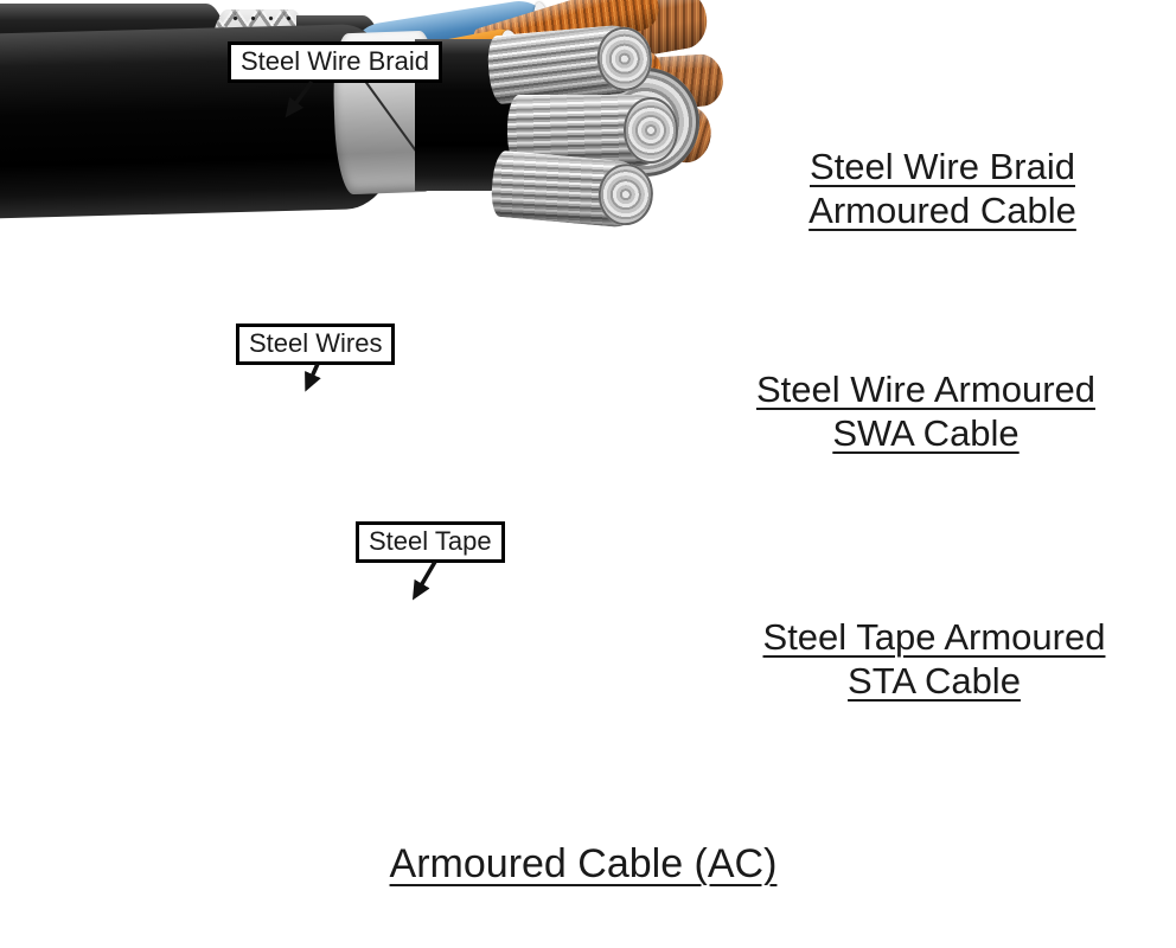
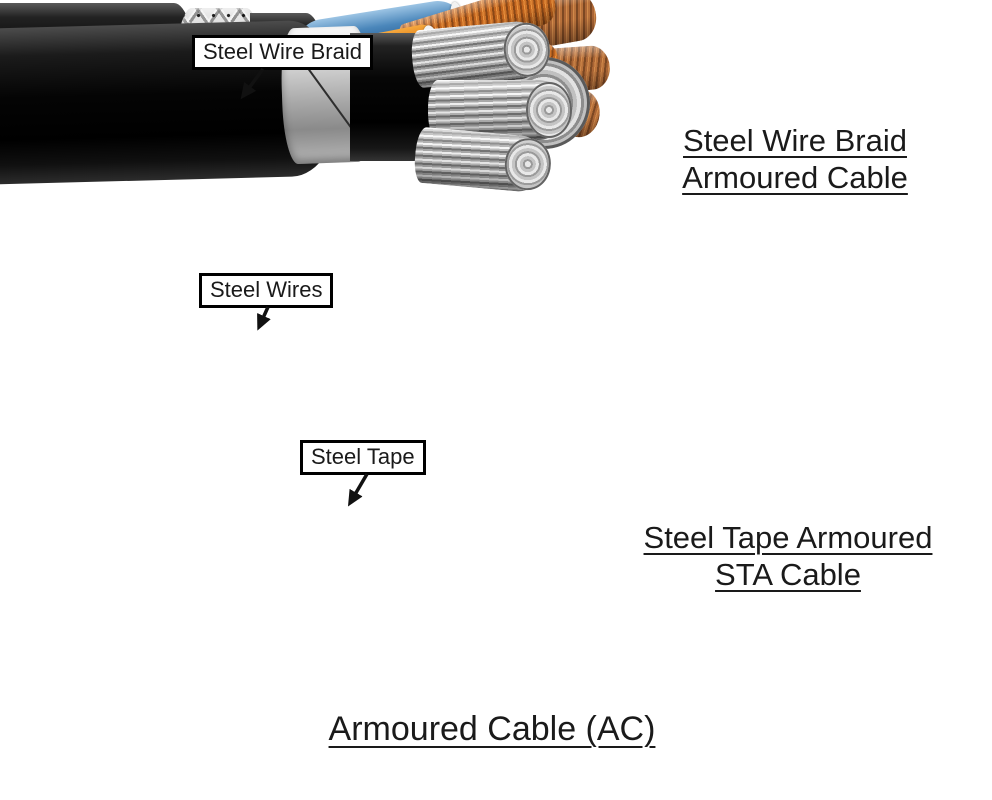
  Steel Wire Braid
  Steel Wires
  Steel Tape
  Steel Wire Braid
  Armoured Cable
- Steel Wire Armoured
- SWA Cable
  Steel Tape Armoured
  STA Cable
  Armoured Cable (AC)
